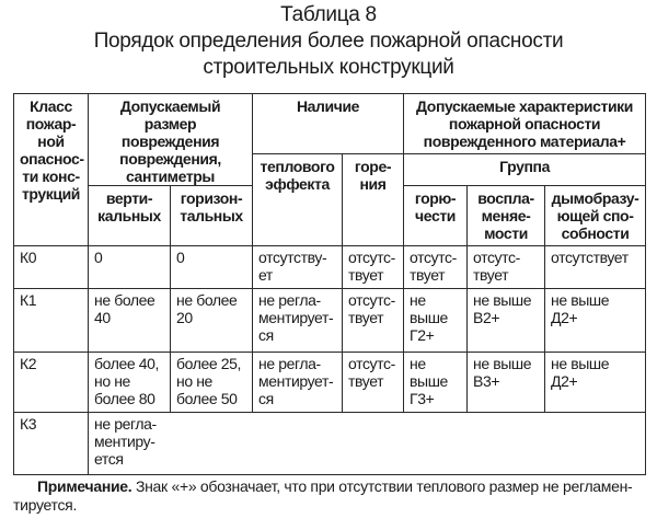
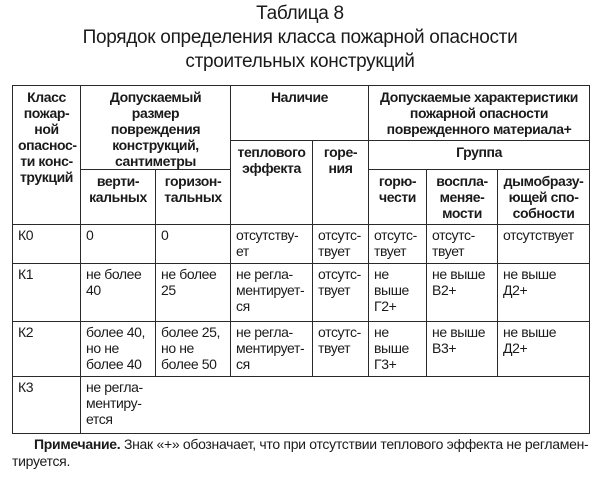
  Таблица 8
- Порядок определения более пожарной опасности
+ Порядок определения класса пожарной опасности
  строительных конструкций
- Класс пожар- ной опаснос- ти конс- трукций	Допускаемый размер повреждения повреждения, сантиметры	Наличие	Допускаемые характеристики пожарной опасности поврежденного материала+
+ Класс пожар- ной опаснос- ти конс- трукций	Допускаемый размер повреждения конструкций, сантиметры	Наличие	Допускаемые характеристики пожарной опасности поврежденного материала+
  теплового эффекта	горе- ния	Группа
  верти- кальных	горизон- тальных	горю- чести	воспла- меняе- мости	дымобразу- ющей спо- собности
  К0	0	0	отсутству- ет	отсутс- твует	отсутс- твует	отсутс- твует	отсутствует
- К1	не более 40	не более 20	не регла- ментирует- ся	отсутс- твует	не выше Г2+	не выше В2+	не выше Д2+
+ К1	не более 40	не более 25	не регла- ментирует- ся	отсутс- твует	не выше Г2+	не выше В2+	не выше Д2+
- К2	более 40, но не более 80	более 25, но не более 50	не регла- ментирует- ся	отсутс- твует	не выше Г3+	не выше В3+	не выше Д2+
+ К2	более 40, но не более 40	более 25, но не более 50	не регла- ментирует- ся	отсутс- твует	не выше Г3+	не выше В3+	не выше Д2+
  К3	не регла- ментиру- ется
- Примечание. Знак «+» обозначает, что при отсутствии теплового размер не регламен-тируется.
+ Примечание. Знак «+» обозначает, что при отсутствии теплового эффекта не регламен-тируется.
